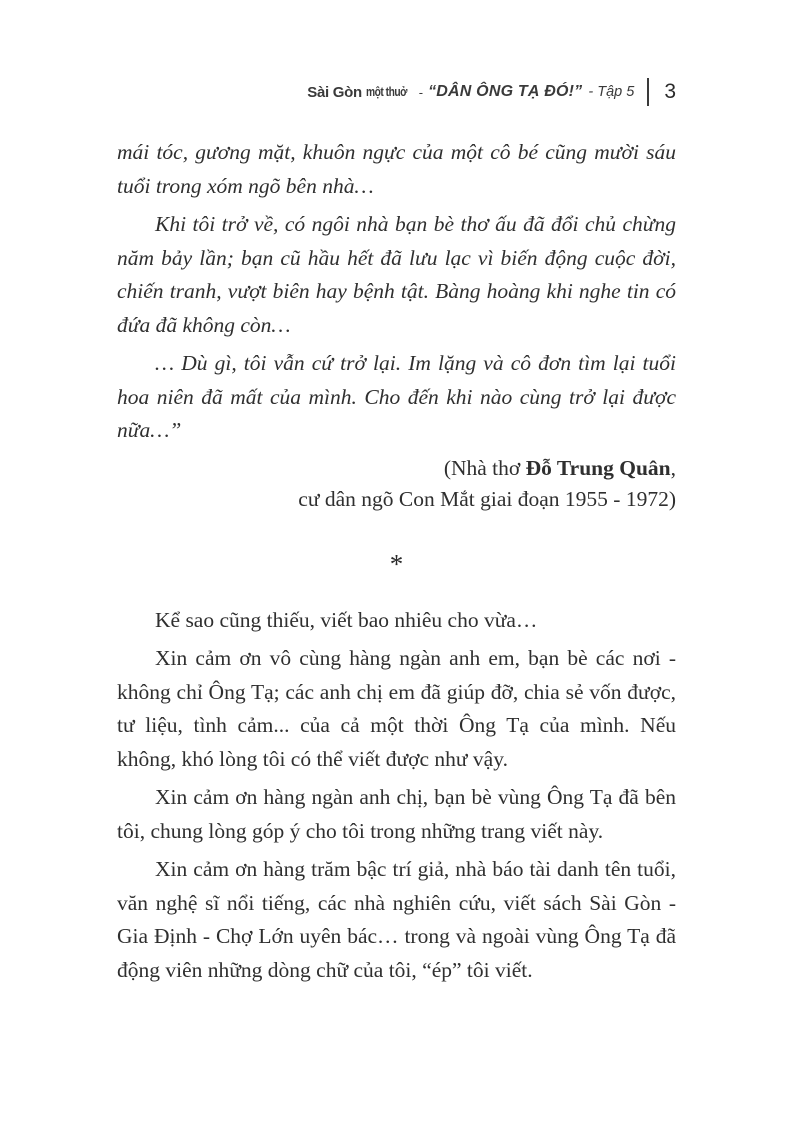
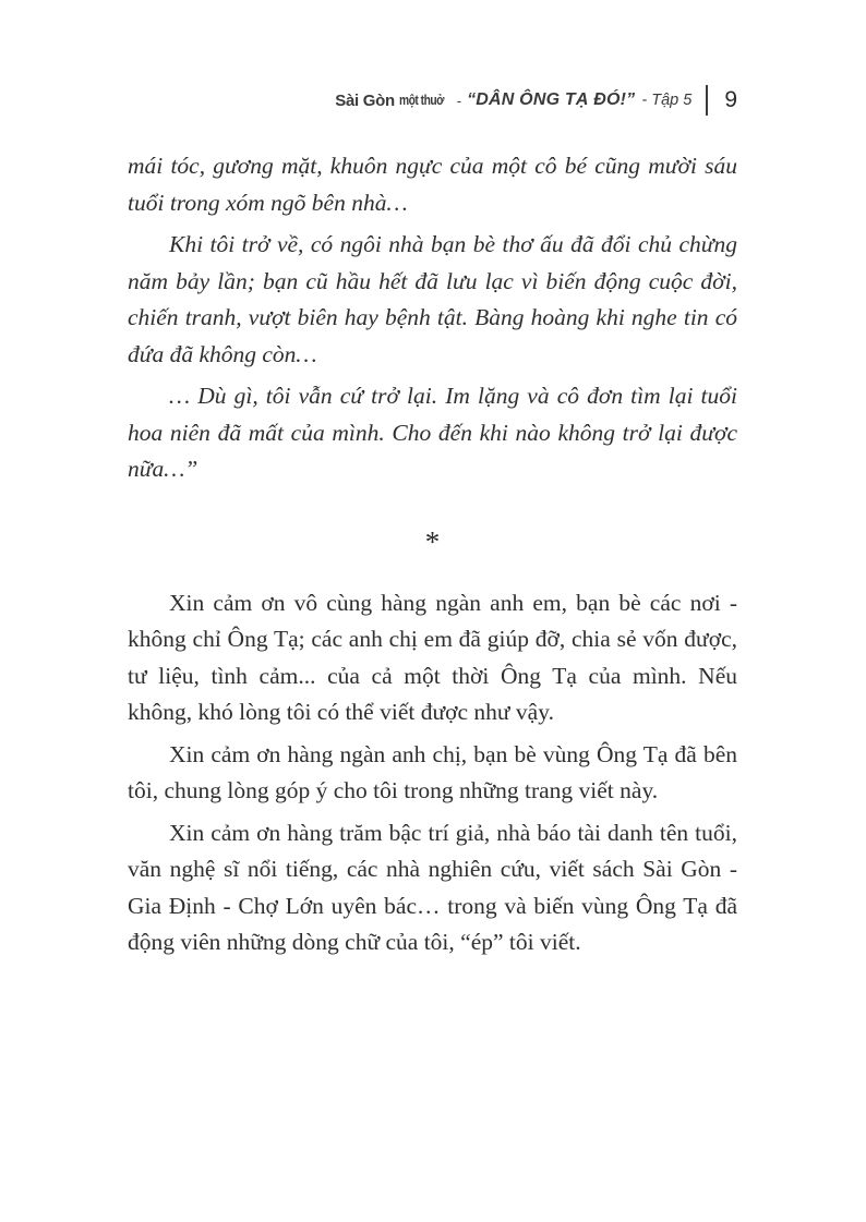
  Sài Gòn
  một thuở
  -
  “DÂN ÔNG TẠ ĐÓ!”
  - Tập 5
- 3
+ 9
  mái tóc, gương mặt, khuôn ngực của một cô bé cũng mười sáu tuổi trong xóm ngõ bên nhà…
  Khi tôi trở về, có ngôi nhà bạn bè thơ ấu đã đổi chủ chừng năm bảy lần; bạn cũ hầu hết đã lưu lạc vì biến động cuộc đời, chiến tranh, vượt biên hay bệnh tật. Bàng hoàng khi nghe tin có đứa đã không còn…
- … Dù gì, tôi vẫn cứ trở lại. Im lặng và cô đơn tìm lại tuổi hoa niên đã mất của mình. Cho đến khi nào cùng trở lại được nữa…”
+ … Dù gì, tôi vẫn cứ trở lại. Im lặng và cô đơn tìm lại tuổi hoa niên đã mất của mình. Cho đến khi nào không trở lại được nữa…”
- (Nhà thơ Đỗ Trung Quân,
- cư dân ngõ Con Mắt giai đoạn 1955 - 1972)
  *
- Kể sao cũng thiếu, viết bao nhiêu cho vừa…
  Xin cảm ơn vô cùng hàng ngàn anh em, bạn bè các nơi - không chỉ Ông Tạ; các anh chị em đã giúp đỡ, chia sẻ vốn được, tư liệu, tình cảm... của cả một thời Ông Tạ của mình. Nếu không, khó lòng tôi có thể viết được như vậy.
  Xin cảm ơn hàng ngàn anh chị, bạn bè vùng Ông Tạ đã bên tôi, chung lòng góp ý cho tôi trong những trang viết này.
- Xin cảm ơn hàng trăm bậc trí giả, nhà báo tài danh tên tuổi, văn nghệ sĩ nổi tiếng, các nhà nghiên cứu, viết sách Sài Gòn - Gia Định - Chợ Lớn uyên bác… trong và ngoài vùng Ông Tạ đã động viên những dòng chữ của tôi, “ép” tôi viết.
+ Xin cảm ơn hàng trăm bậc trí giả, nhà báo tài danh tên tuổi, văn nghệ sĩ nổi tiếng, các nhà nghiên cứu, viết sách Sài Gòn - Gia Định - Chợ Lớn uyên bác… trong và biến vùng Ông Tạ đã động viên những dòng chữ của tôi, “ép” tôi viết.
